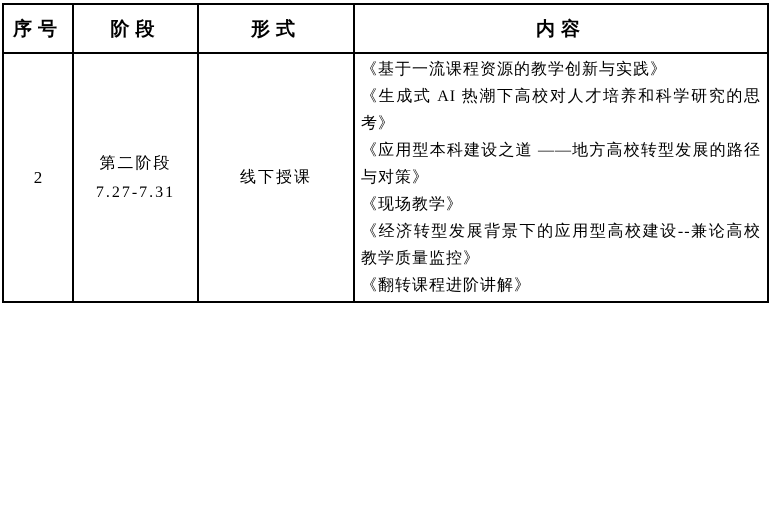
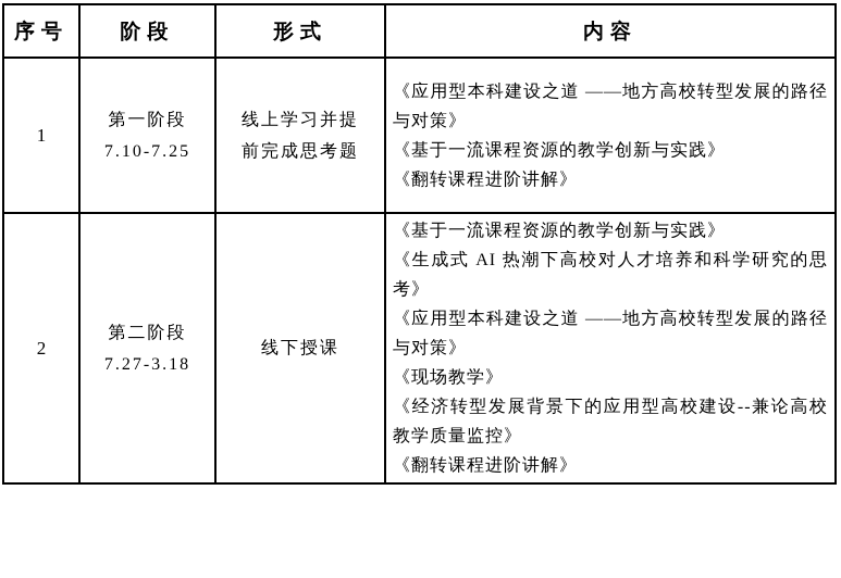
  序号	阶段	形式	内容
+ 1	第一阶段 7.10-7.25	线上学习并提 前完成思考题	《应用型本科建设之道 ——地方高校转型发展的路径与对策》 《基于一流课程资源的教学创新与实践》 《翻转课程进阶讲解》
- 2	第二阶段 7.27-7.31	线下授课	《基于一流课程资源的教学创新与实践》 《生成式 AI 热潮下高校对人才培养和科学研究的思考》 《应用型本科建设之道 ——地方高校转型发展的路径与对策》 《现场教学》 《经济转型发展背景下的应用型高校建设--兼论高校教学质量监控》 《翻转课程进阶讲解》
+ 2	第二阶段 7.27-3.18	线下授课	《基于一流课程资源的教学创新与实践》 《生成式 AI 热潮下高校对人才培养和科学研究的思考》 《应用型本科建设之道 ——地方高校转型发展的路径与对策》 《现场教学》 《经济转型发展背景下的应用型高校建设--兼论高校教学质量监控》 《翻转课程进阶讲解》
